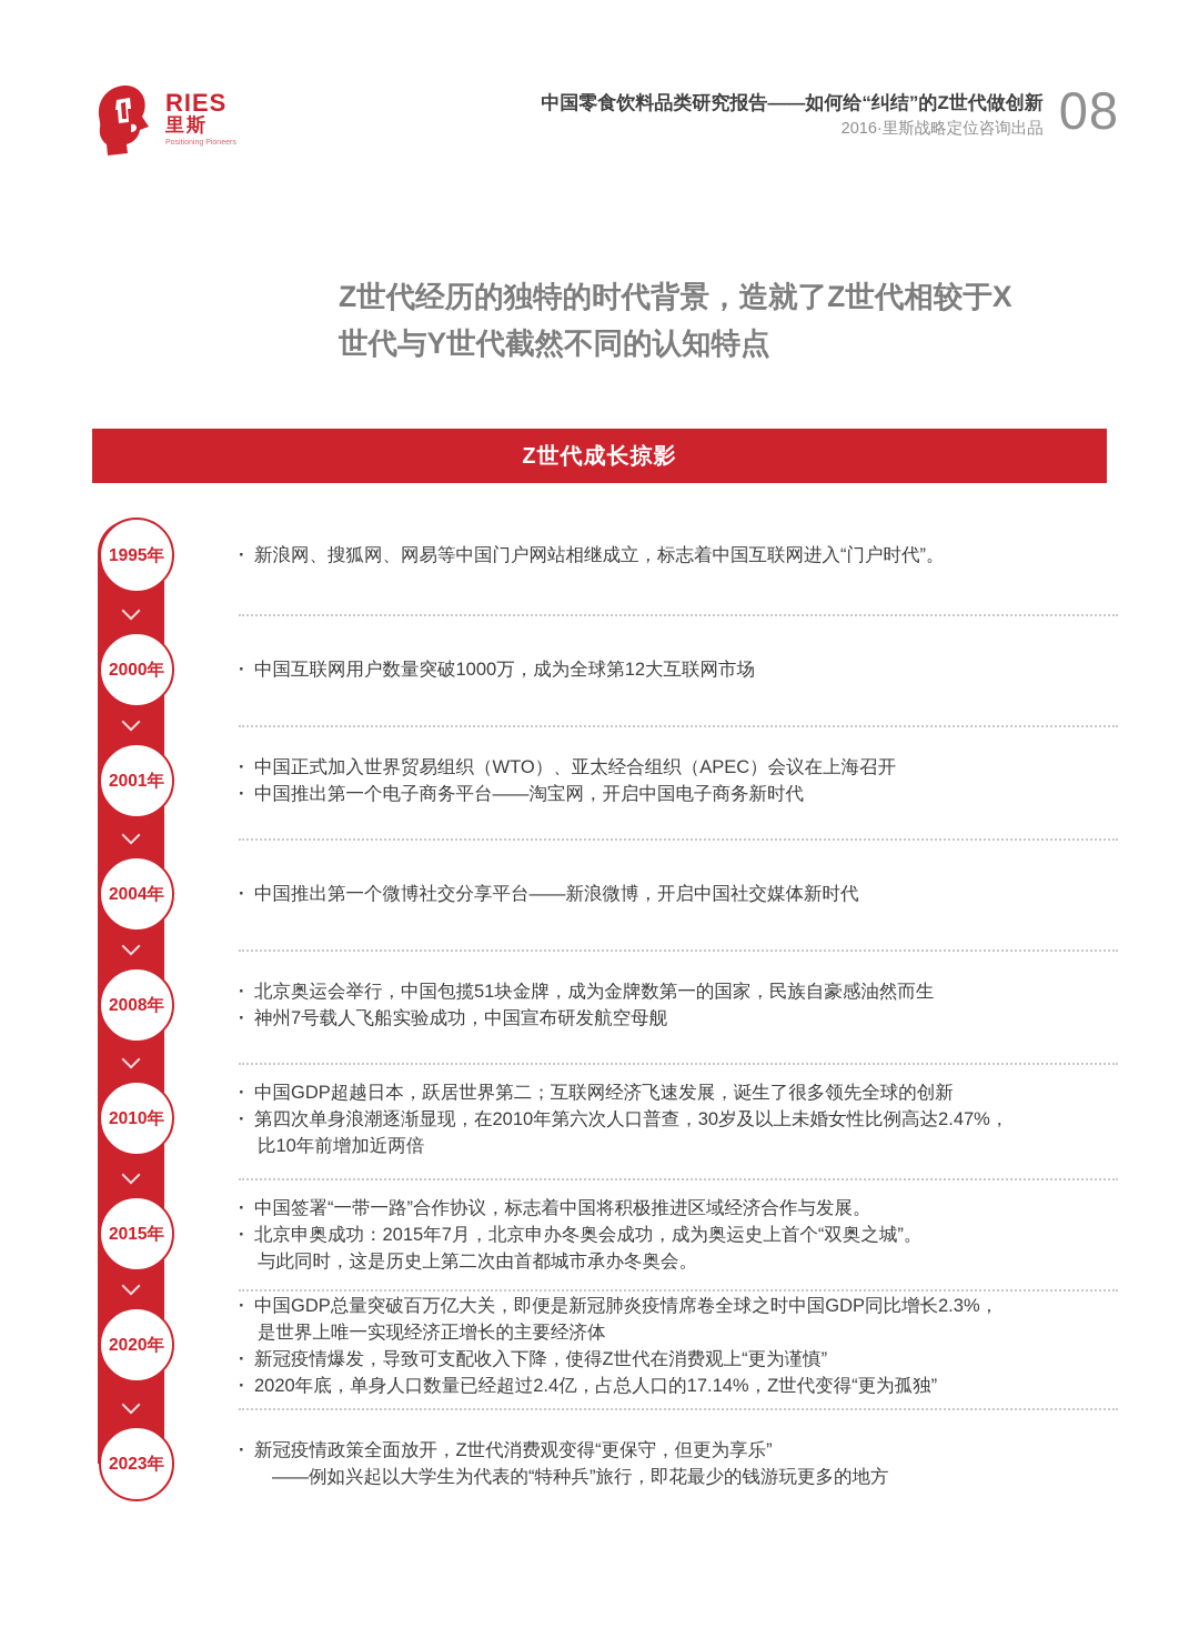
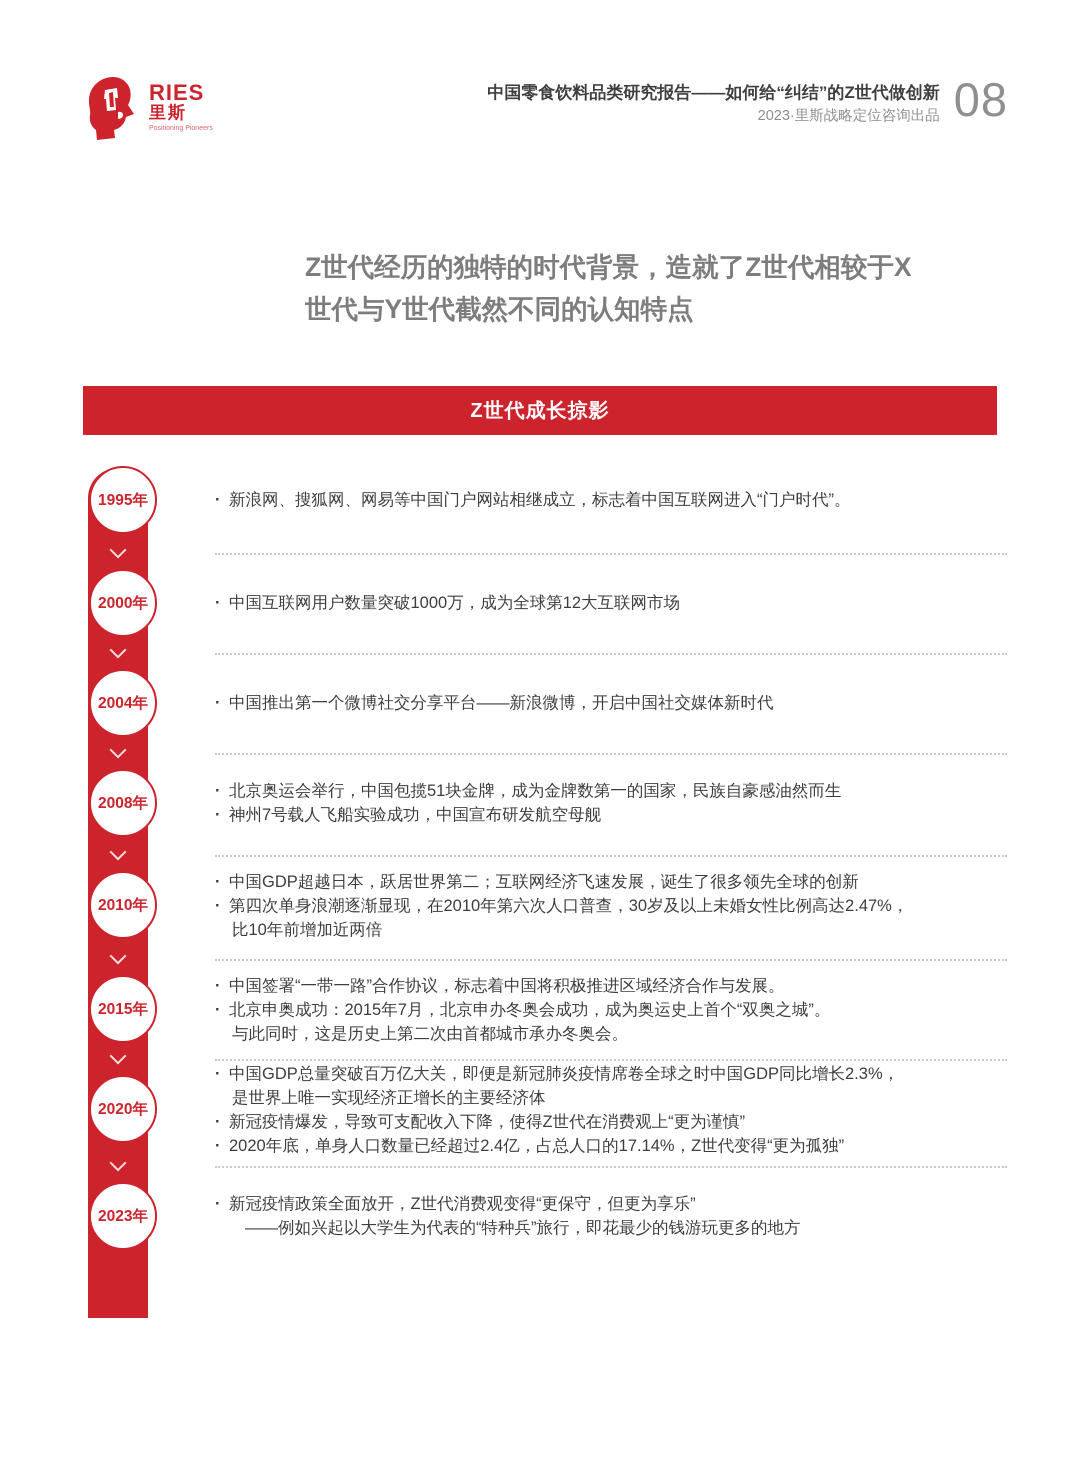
  RIES
  里斯
  中国零食饮料品类研究报告——如何给“纠结”的Z世代做创新
- 2016·里斯战略定位咨询出品
+ 2023·里斯战略定位咨询出品
  08
  Z世代经历的独特的时代背景，造就了Z世代相较于X世代与Y世代截然不同的认知特点
  Z世代成长掠影
  1995年
  新浪网、搜狐网、网易等中国门户网站相继成立，标志着中国互联网进入“门户时代”。
  2000年
  中国互联网用户数量突破1000万，成为全球第12大互联网市场
- 2001年
- 中国正式加入世界贸易组织（WTO）、亚太经合组织（APEC）会议在上海召开
- 中国推出第一个电子商务平台——淘宝网，开启中国电子商务新时代
  2004年
  中国推出第一个微博社交分享平台——新浪微博，开启中国社交媒体新时代
  2008年
  北京奥运会举行，中国包揽51块金牌，成为金牌数第一的国家，民族自豪感油然而生
  神州7号载人飞船实验成功，中国宣布研发航空母舰
  2010年
  中国GDP超越日本，跃居世界第二；互联网经济飞速发展，诞生了很多领先全球的创新
  第四次单身浪潮逐渐显现，在2010年第六次人口普查，30岁及以上未婚女性比例高达2.47%，
  比10年前增加近两倍
  2015年
  中国签署“一带一路”合作协议，标志着中国将积极推进区域经济合作与发展。
  北京申奥成功：2015年7月，北京申办冬奥会成功，成为奥运史上首个“双奥之城”。
  与此同时，这是历史上第二次由首都城市承办冬奥会。
  2020年
  中国GDP总量突破百万亿大关，即便是新冠肺炎疫情席卷全球之时中国GDP同比增长2.3%，
  是世界上唯一实现经济正增长的主要经济体
  新冠疫情爆发，导致可支配收入下降，使得Z世代在消费观上“更为谨慎”
  2020年底，单身人口数量已经超过2.4亿，占总人口的17.14%，Z世代变得“更为孤独”
  2023年
  新冠疫情政策全面放开，Z世代消费观变得“更保守，但更为享乐”
  ——例如兴起以大学生为代表的“特种兵”旅行，即花最少的钱游玩更多的地方
